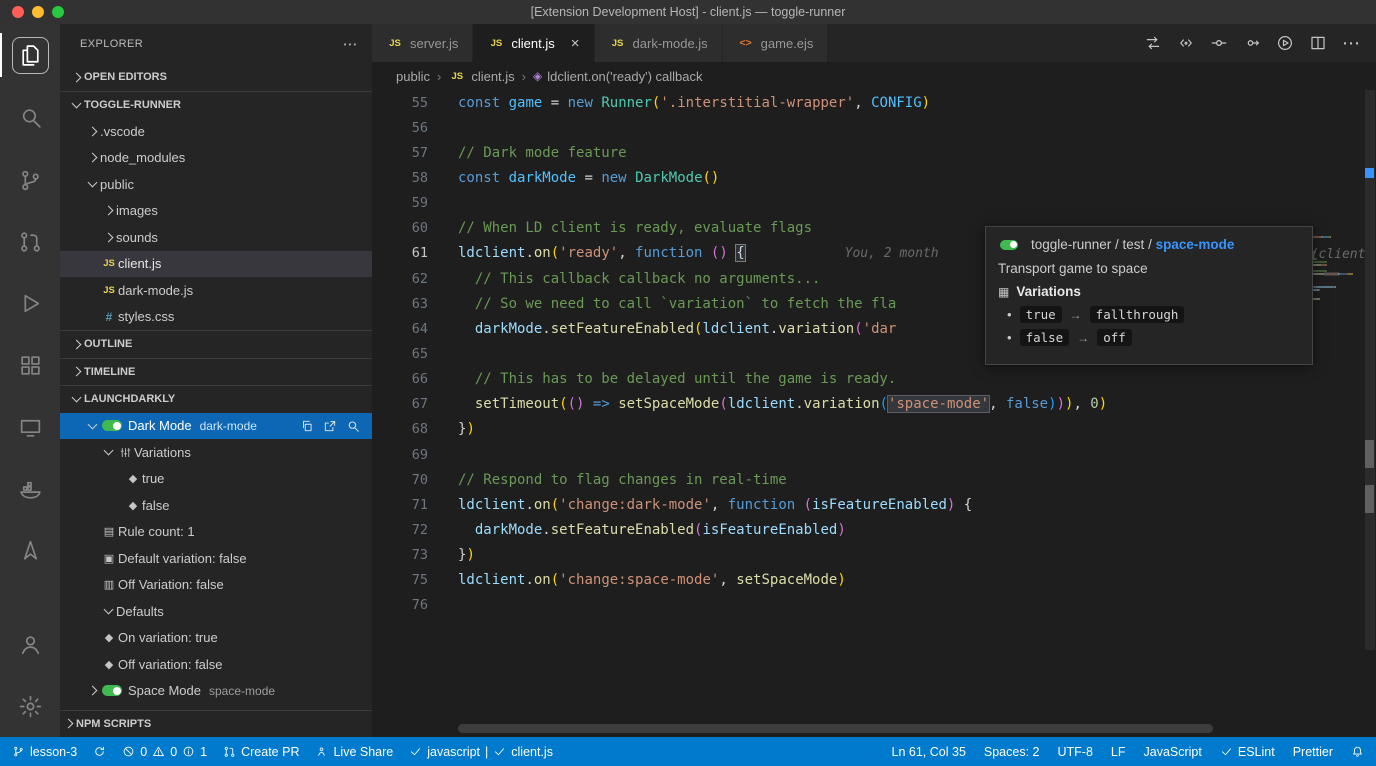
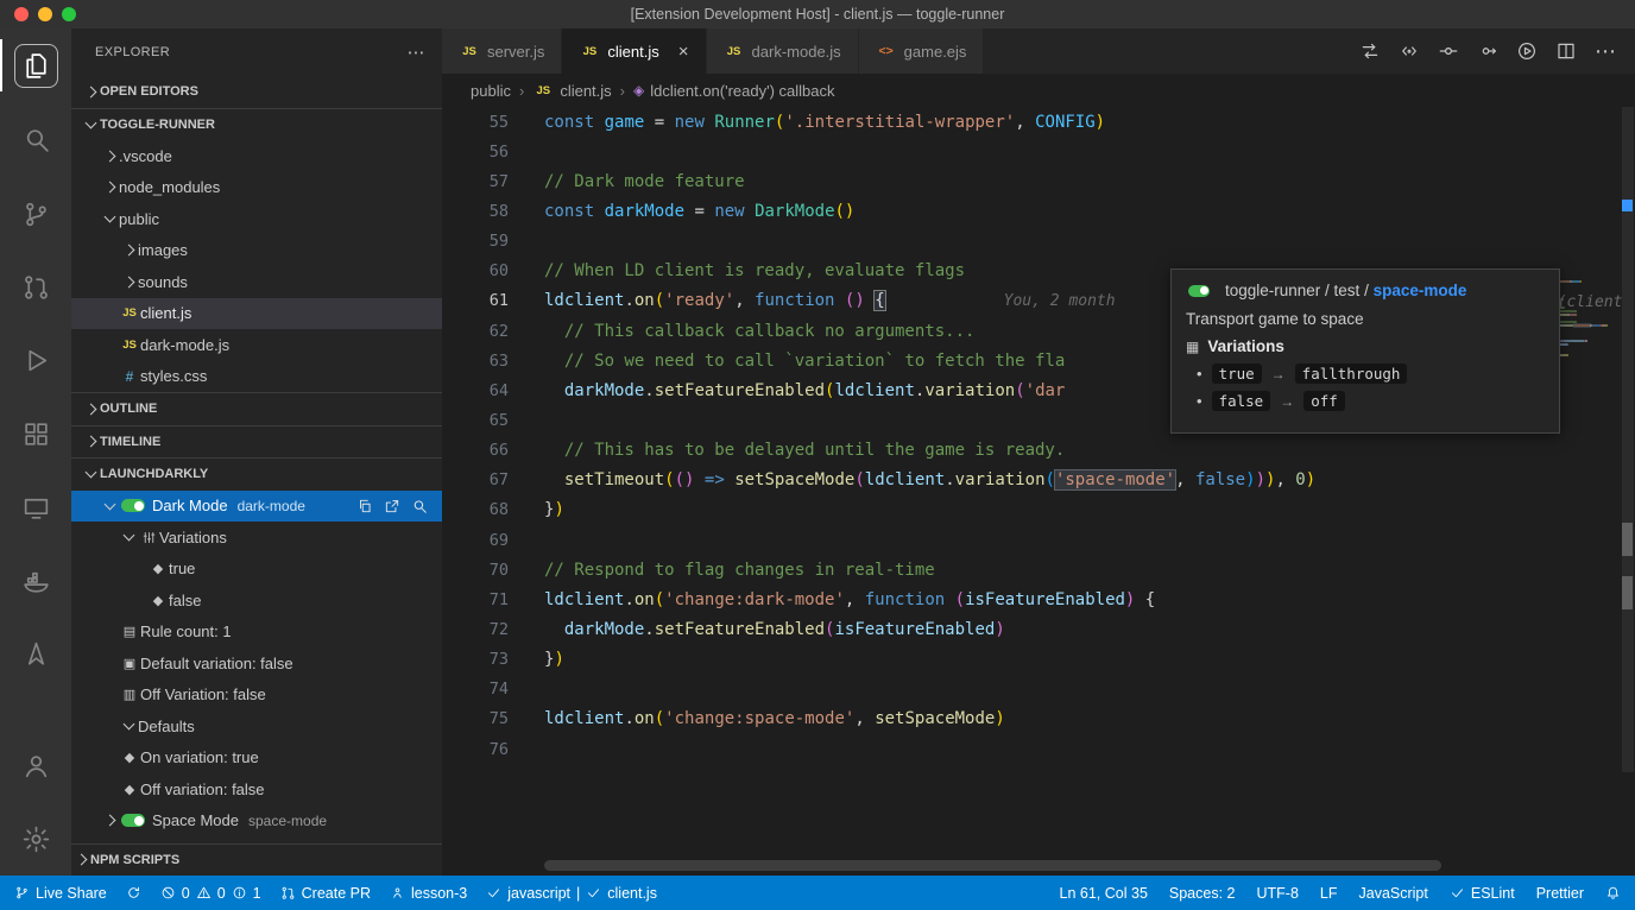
  [Extension Development Host] - client.js — toggle-runner
  EXPLORER
  ⋯
  OPEN EDITORS
  TOGGLE-RUNNER
  .vscode
  node_modules
  public
  images
  sounds
  JS
  client.js
  JS
  dark-mode.js
  #
  styles.css
  OUTLINE
  TIMELINE
  LAUNCHDARKLY
  Dark Mode
  dark-mode
  Variations
  ◆
  true
  ◆
  false
  ▤
  Rule count: 1
  ▣
  Default variation: false
  ▥
  Off Variation: false
  Defaults
  ◆
  On variation: true
  ◆
  Off variation: false
  Space Mode
  space-mode
  NPM SCRIPTS
  JS
  server.js
  JS
  client.js
  ×
  JS
  dark-mode.js
  <>
  game.ejs
  ⋯
  public
  ›
  JS
  client.js
  ›
  ◈
  ldclient.on('ready') callback
  55
  const game = new Runner('.interstitial-wrapper', CONFIG)
  56
  57
  // Dark mode feature
  58
  const darkMode = new DarkMode()
  59
  60
  // When LD client is ready, evaluate flags
  61
  ldclient.on('ready', function () { You, 2 month
  (client
  62
  // This callback callback no arguments...
  63
  // So we need to call `variation` to fetch the fla
  64
  darkMode.setFeatureEnabled(ldclient.variation('dar
  65
  66
  // This has to be delayed until the game is ready.
  67
  setTimeout(() => setSpaceMode(ldclient.variation('space-mode', false))), 0)
  68
  })
  69
  70
  // Respond to flag changes in real-time
  71
  ldclient.on('change:dark-mode', function (isFeatureEnabled) {
  72
  darkMode.setFeatureEnabled(isFeatureEnabled)
  73
  })
+ 74
  75
  ldclient.on('change:space-mode', setSpaceMode)
  76
  toggle-runner / test / space-mode
  Transport game to space
  ▦
  Variations
  •
  true
  →
  fallthrough
  •
  false
  →
  off
- lesson-3
+ Live Share
  0
  0
  1
  Create PR
- Live Share
+ lesson-3
  javascript
  |
  client.js
  Ln 61, Col 35
  Spaces: 2
  UTF-8
  LF
  JavaScript
  ESLint
  Prettier
